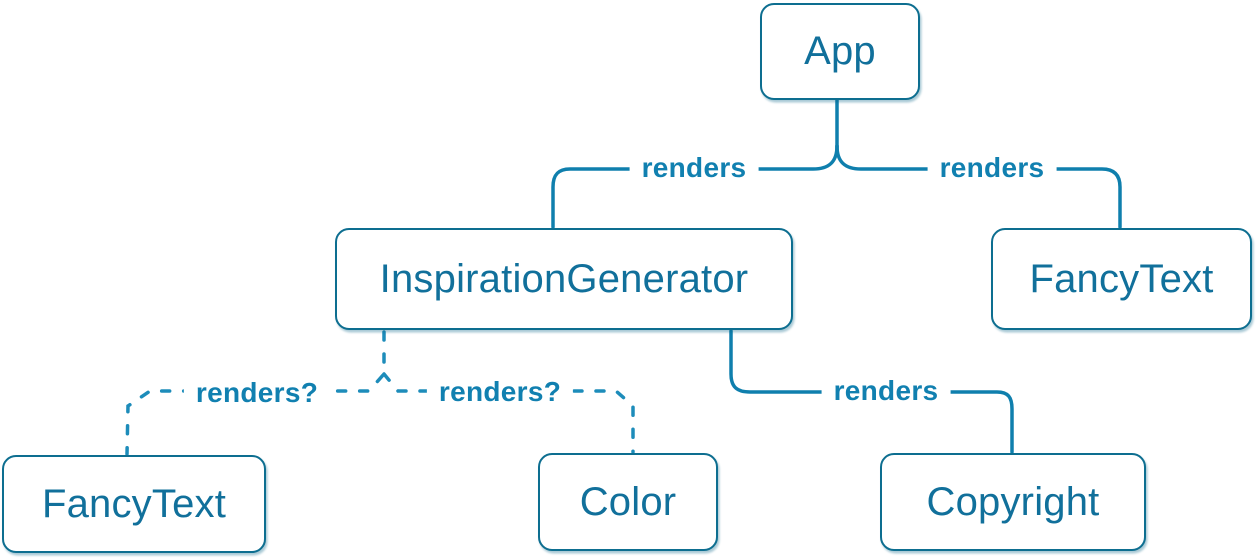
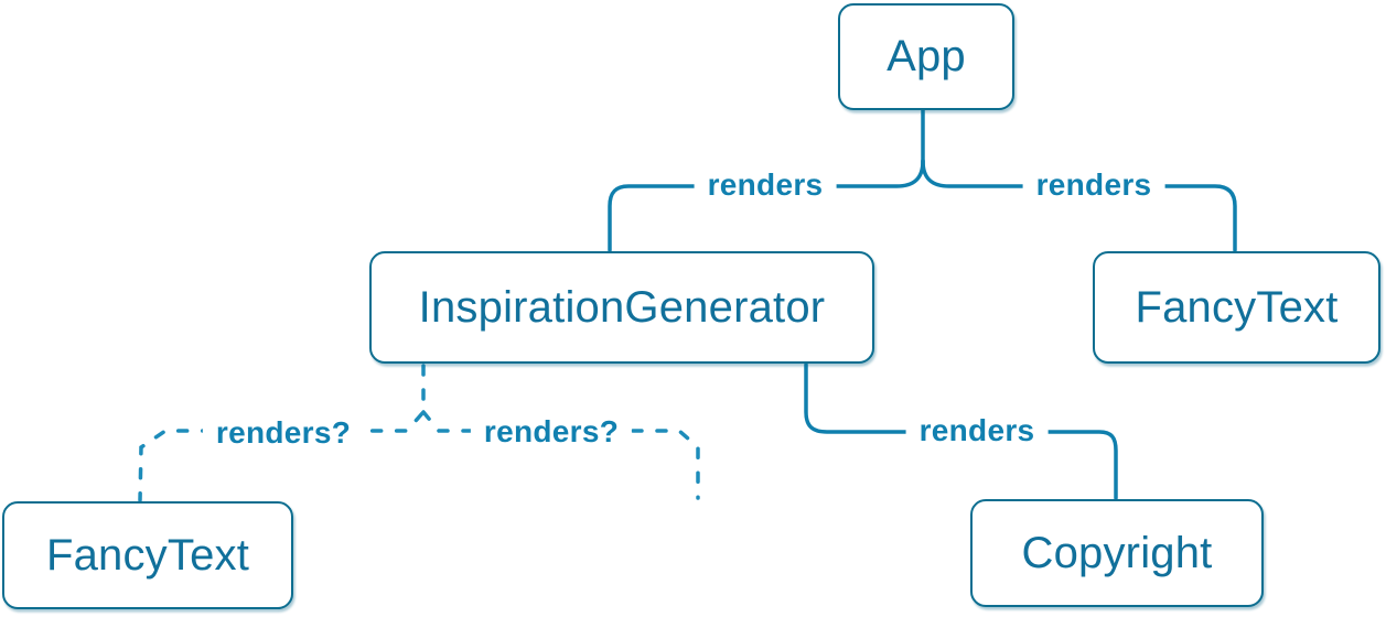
  renders
  renders
  renders?
  renders?
  renders
  App
  InspirationGenerator
  FancyText
  FancyText
- Color
  Copyright
